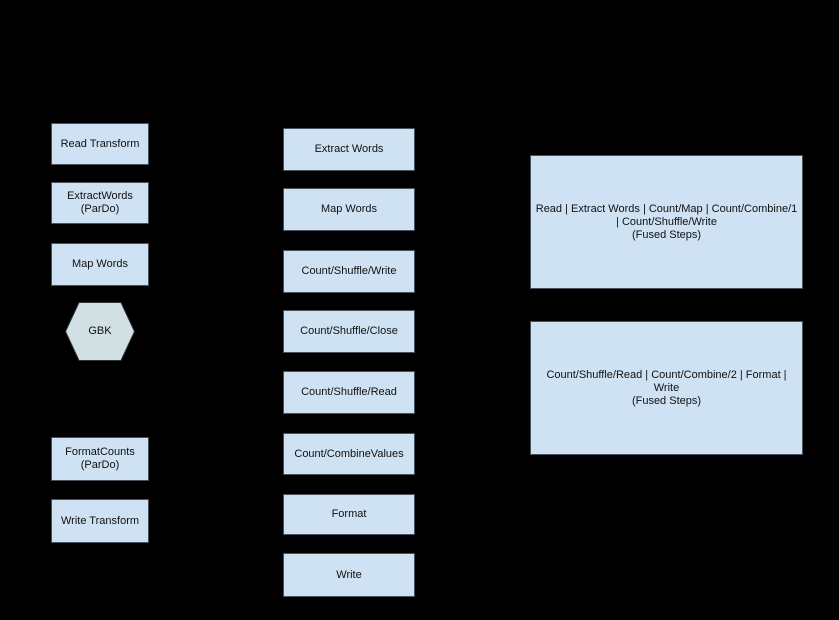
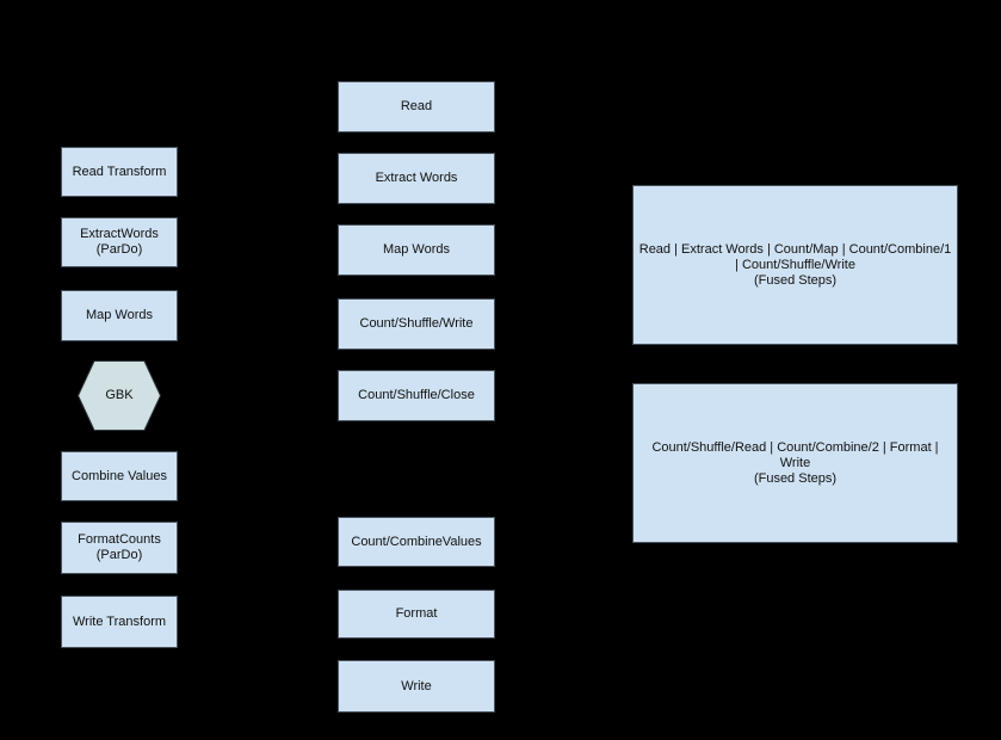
  Read Transform
  ExtractWords
  (ParDo)
  Map Words
  GBK
+ Combine Values
  FormatCounts
  (ParDo)
  Write Transform
+ Read
  Extract Words
  Map Words
  Count/Shuffle/Write
  Count/Shuffle/Close
- Count/Shuffle/Read
  Count/CombineValues
  Format
  Write
  Read | Extract Words | Count/Map | Count/Combine/1
  | Count/Shuffle/Write
  (Fused Steps)
  Count/Shuffle/Read | Count/Combine/2 | Format |
  Write
  (Fused Steps)
